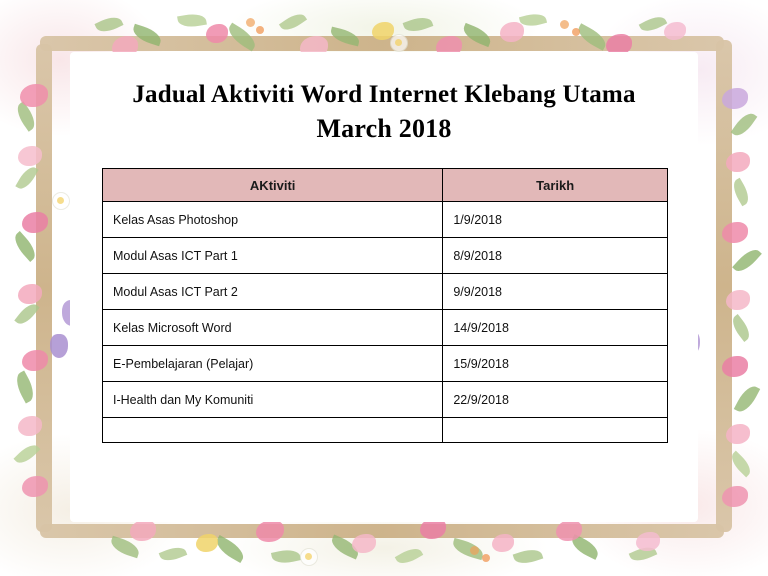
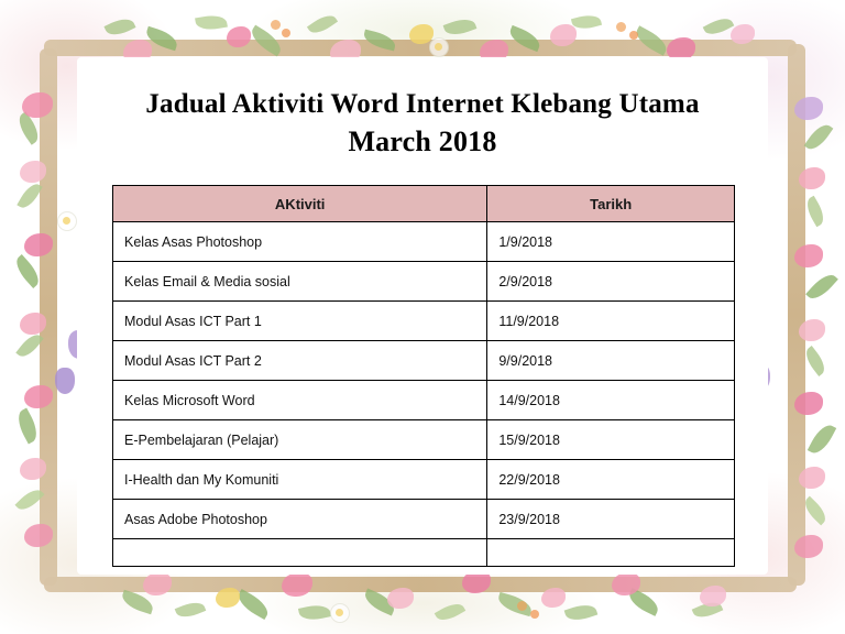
  Jadual Aktiviti Word Internet Klebang Utama
  March 2018
  AKtiviti	Tarikh
  Kelas Asas Photoshop	1/9/2018
+ Kelas Email & Media sosial	2/9/2018
- Modul Asas ICT Part 1	8/9/2018
+ Modul Asas ICT Part 1	11/9/2018
  Modul Asas ICT Part 2	9/9/2018
  Kelas Microsoft Word	14/9/2018
  E-Pembelajaran (Pelajar)	15/9/2018
  I-Health dan My Komuniti	22/9/2018
+ Asas Adobe Photoshop	23/9/2018
